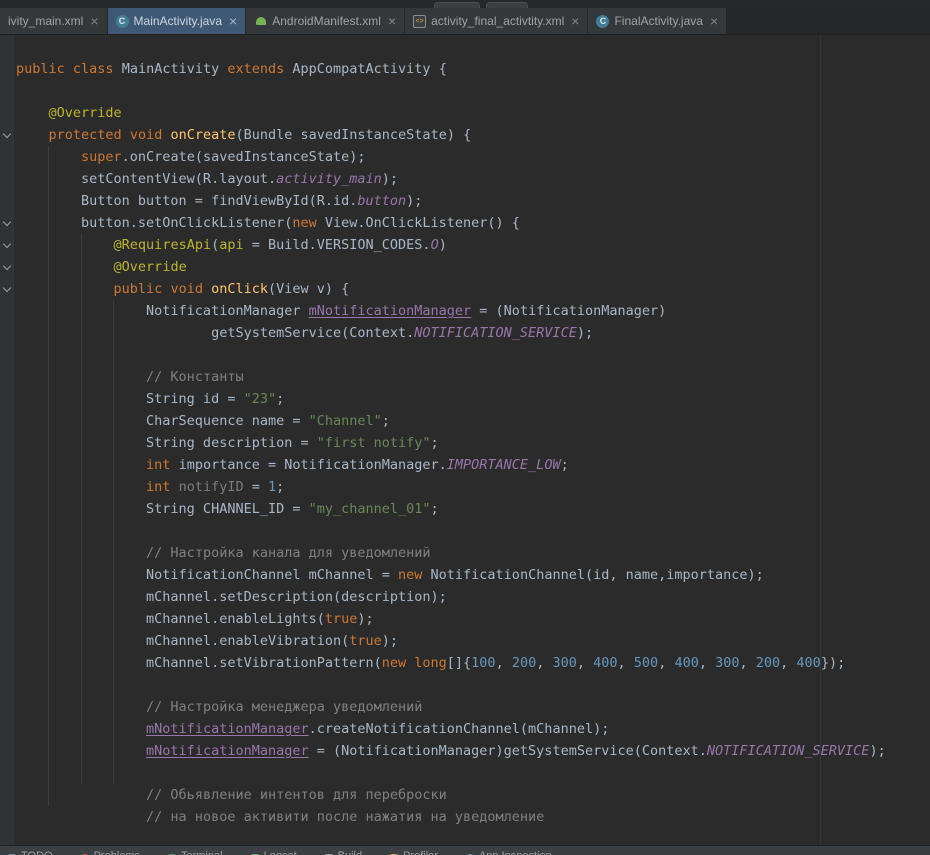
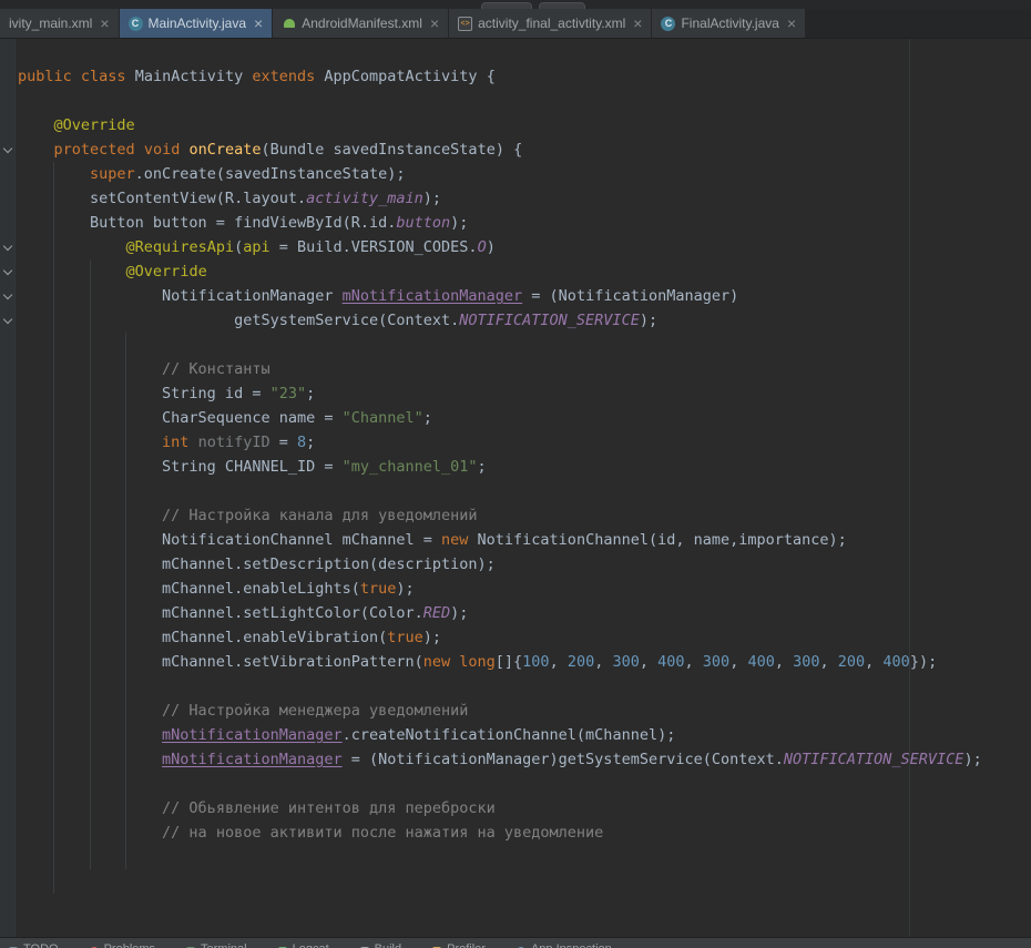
  ivity_main.xml
  ×
  C
  MainActivity.java
  ×
  AndroidManifest.xml
  ×
  activity_final_activtity.xml
  ×
  C
  FinalActivity.java
  ×
  public class MainActivity extends AppCompatActivity {
  @Override
  protected void onCreate(Bundle savedInstanceState) {
  super.onCreate(savedInstanceState);
  setContentView(R.layout.activity_main);
  Button button = findViewById(R.id.button);
- button.setOnClickListener(new View.OnClickListener() {
  @RequiresApi(api = Build.VERSION_CODES.O)
  @Override
- public void onClick(View v) {
  NotificationManager mNotificationManager = (NotificationManager)
  getSystemService(Context.NOTIFICATION_SERVICE);
  // Константы
  String id = "23";
  CharSequence name = "Channel";
- String description = "first notify";
- int importance = NotificationManager.IMPORTANCE_LOW;
- int notifyID = 1;
+ int notifyID = 8;
  String CHANNEL_ID = "my_channel_01";
  // Настройка канала для уведомлений
  NotificationChannel mChannel = new NotificationChannel(id, name,importance);
  mChannel.setDescription(description);
  mChannel.enableLights(true);
+ mChannel.setLightColor(Color.RED);
  mChannel.enableVibration(true);
- mChannel.setVibrationPattern(new long[]{100, 200, 300, 400, 500, 400, 300, 200, 400});
+ mChannel.setVibrationPattern(new long[]{100, 200, 300, 400, 300, 400, 300, 200, 400});
  // Настройка менеджера уведомлений
  mNotificationManager.createNotificationChannel(mChannel);
  mNotificationManager = (NotificationManager)getSystemService(Context.NOTIFICATION_SERVICE);
  // Обьявление интентов для переброски
  // на новое активити после нажатия на уведомление
